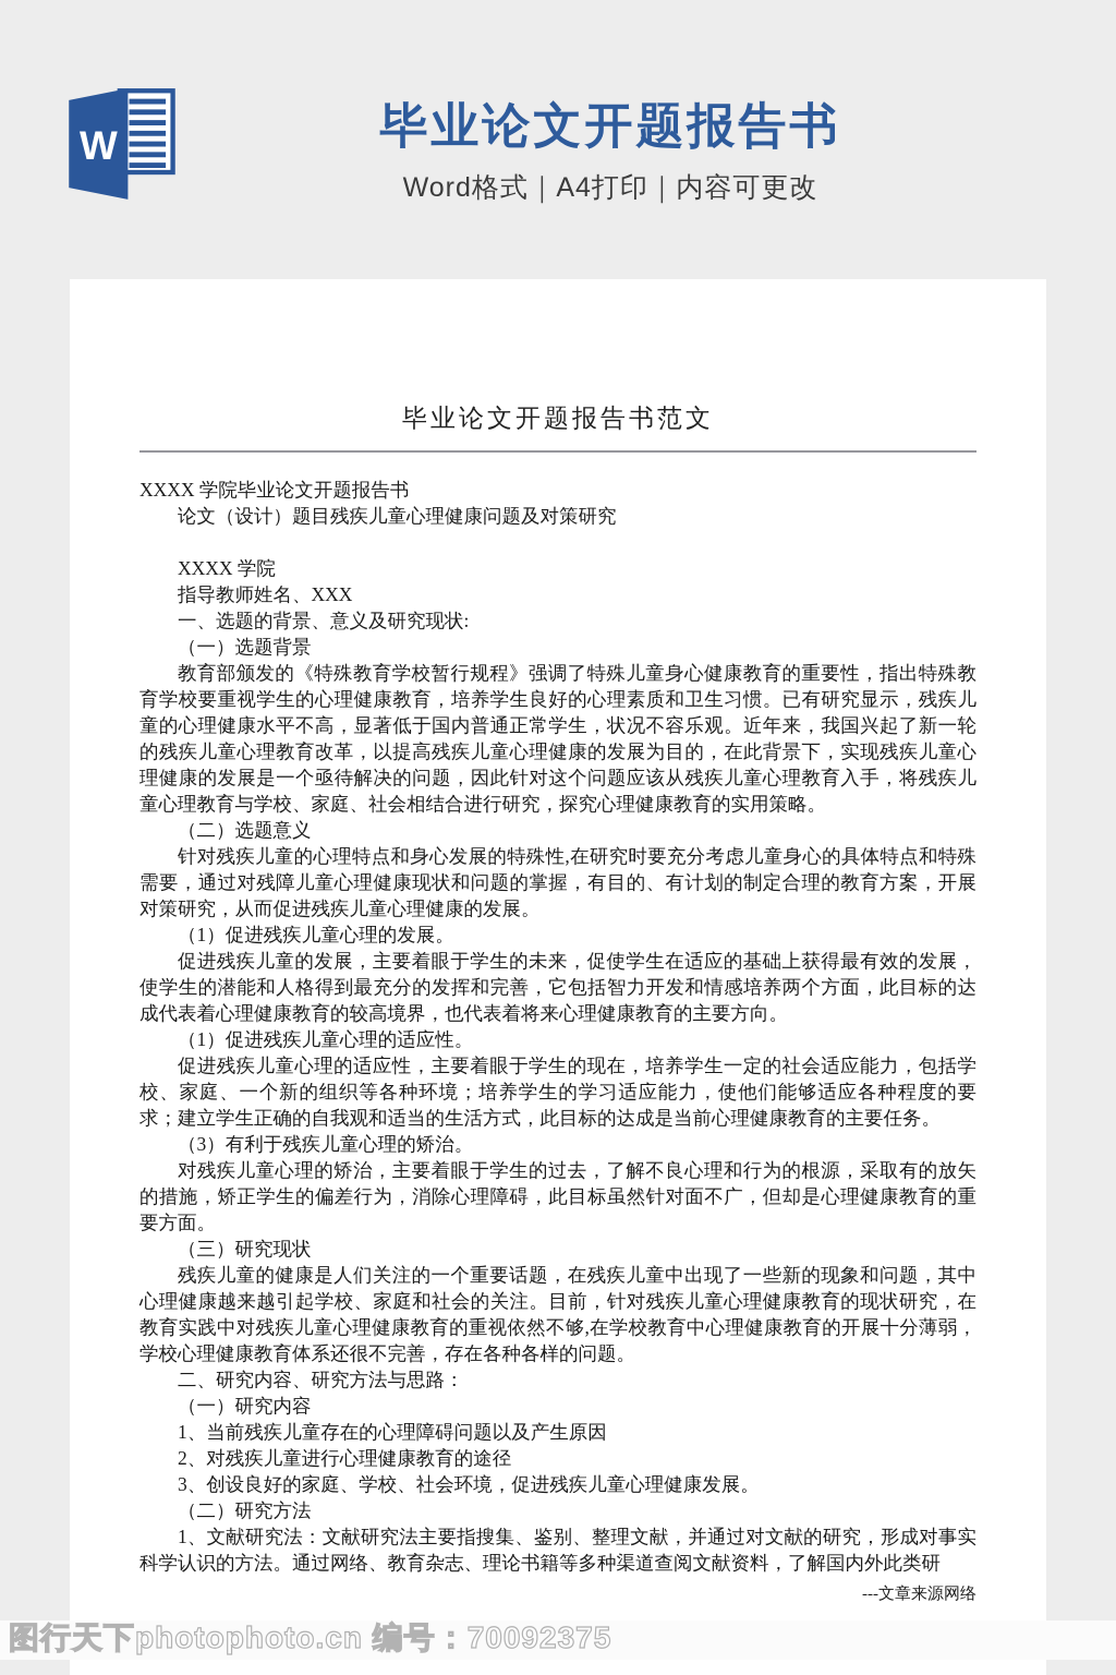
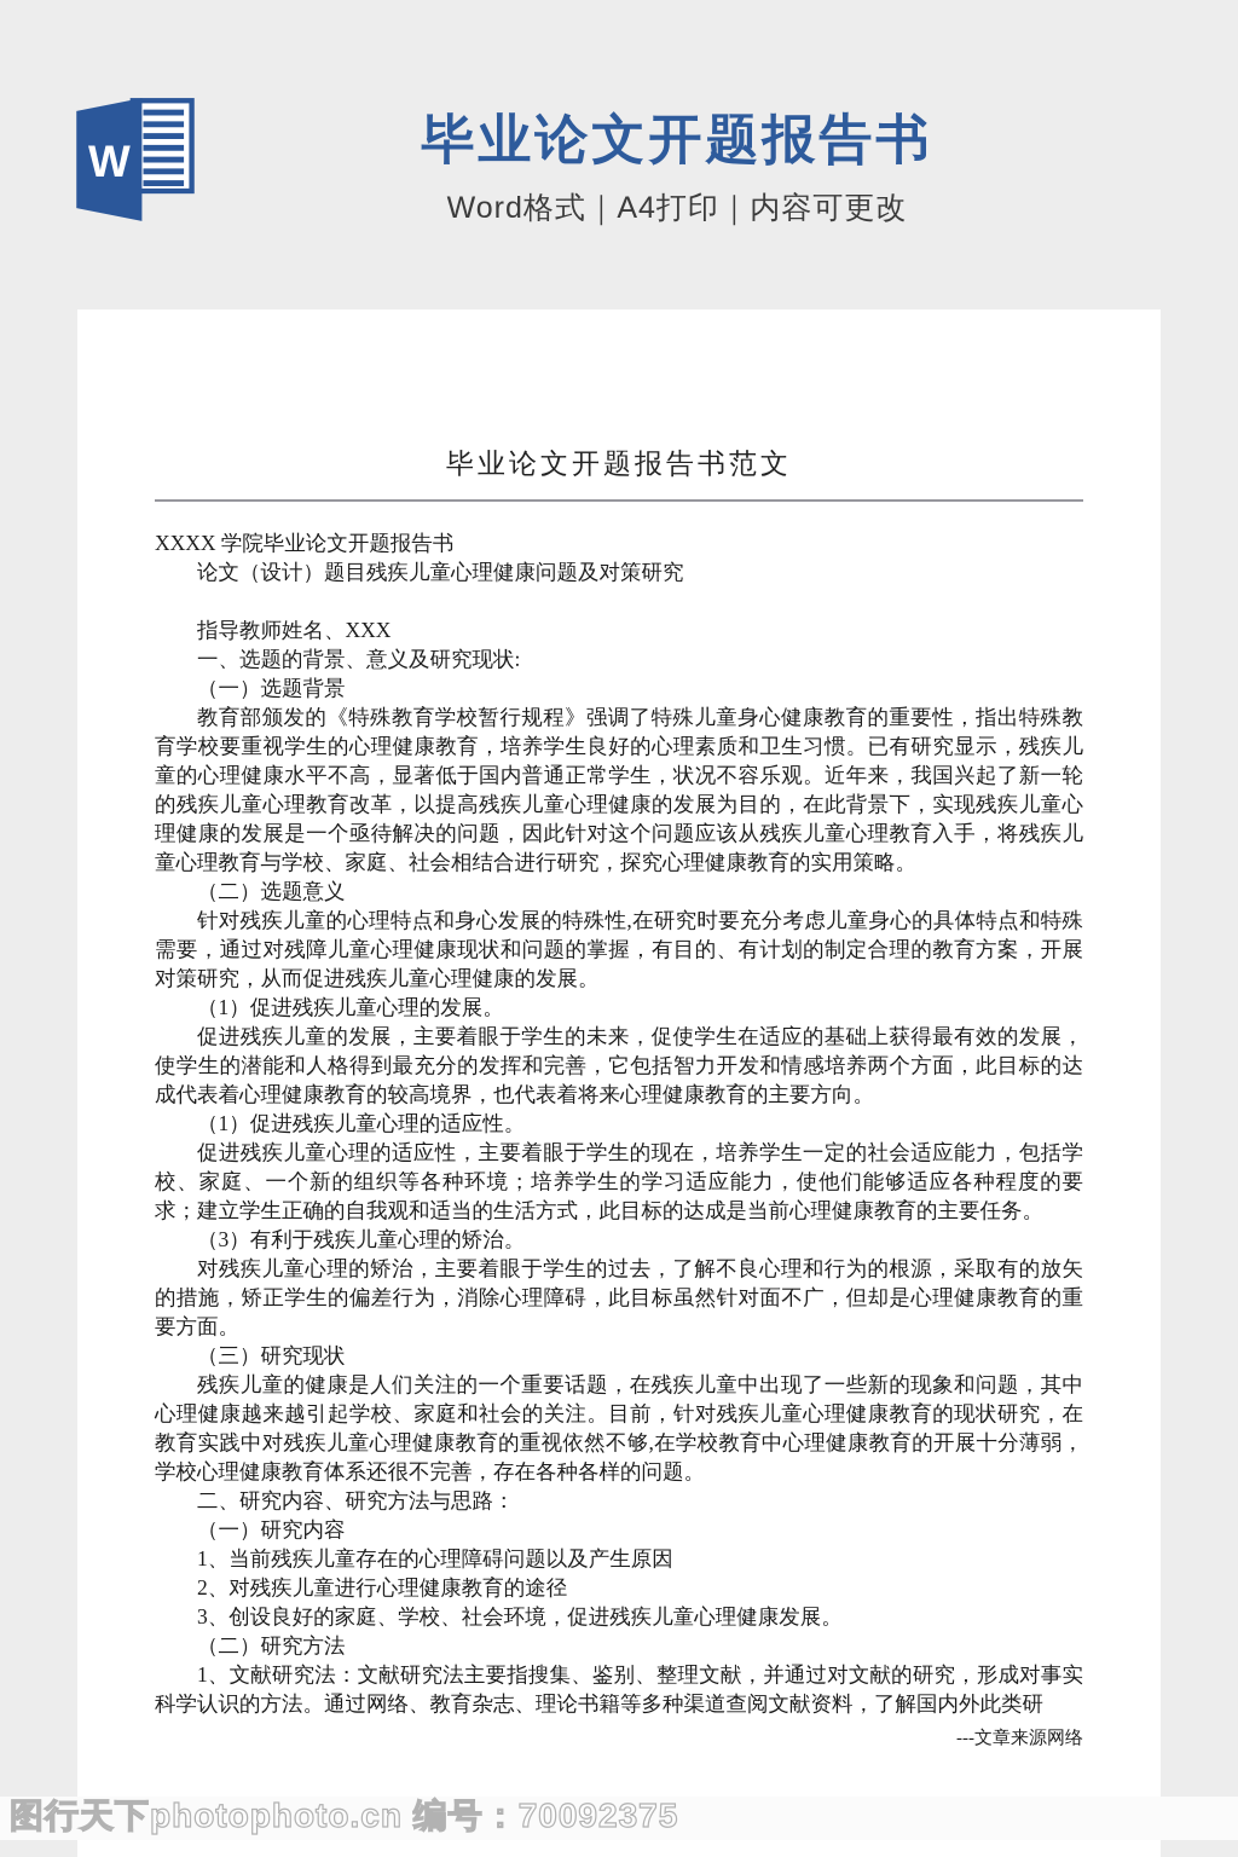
  W
  毕业论文开题报告书
  Word格式｜A4打印｜内容可更改
  毕业论文开题报告书范文
  XXXX 学院毕业论文开题报告书
  论文（设计）题目残疾儿童心理健康问题及对策研究
- XXXX 学院
  指导教师姓名、XXX
  一、选题的背景、意义及研究现状:
  （一）选题背景
  教育部颁发的《特殊教育学校暂行规程》强调了特殊儿童身心健康教育的重要性，指出特殊教育学校要重视学生的心理健康教育，培养学生良好的心理素质和卫生习惯。已有研究显示，残疾儿童的心理健康水平不高，显著低于国内普通正常学生，状况不容乐观。近年来，我国兴起了新一轮的残疾儿童心理教育改革，以提高残疾儿童心理健康的发展为目的，在此背景下，实现残疾儿童心理健康的发展是一个亟待解决的问题，因此针对这个问题应该从残疾儿童心理教育入手，将残疾儿童心理教育与学校、家庭、社会相结合进行研究，探究心理健康教育的实用策略。
  （二）选题意义
  针对残疾儿童的心理特点和身心发展的特殊性,在研究时要充分考虑儿童身心的具体特点和特殊需要，通过对残障儿童心理健康现状和问题的掌握，有目的、有计划的制定合理的教育方案，开展对策研究，从而促进残疾儿童心理健康的发展。
  （1）促进残疾儿童心理的发展。
  促进残疾儿童的发展，主要着眼于学生的未来，促使学生在适应的基础上获得最有效的发展，使学生的潜能和人格得到最充分的发挥和完善，它包括智力开发和情感培养两个方面，此目标的达成代表着心理健康教育的较高境界，也代表着将来心理健康教育的主要方向。
  （1）促进残疾儿童心理的适应性。
  促进残疾儿童心理的适应性，主要着眼于学生的现在，培养学生一定的社会适应能力，包括学校、家庭、一个新的组织等各种环境；培养学生的学习适应能力，使他们能够适应各种程度的要求；建立学生正确的自我观和适当的生活方式，此目标的达成是当前心理健康教育的主要任务。
  （3）有利于残疾儿童心理的矫治。
  对残疾儿童心理的矫治，主要着眼于学生的过去，了解不良心理和行为的根源，采取有的放矢的措施，矫正学生的偏差行为，消除心理障碍，此目标虽然针对面不广，但却是心理健康教育的重要方面。
  （三）研究现状
  残疾儿童的健康是人们关注的一个重要话题，在残疾儿童中出现了一些新的现象和问题，其中心理健康越来越引起学校、家庭和社会的关注。目前，针对残疾儿童心理健康教育的现状研究，在教育实践中对残疾儿童心理健康教育的重视依然不够,在学校教育中心理健康教育的开展十分薄弱，学校心理健康教育体系还很不完善，存在各种各样的问题。
  二、研究内容、研究方法与思路：
  （一）研究内容
  1、当前残疾儿童存在的心理障碍问题以及产生原因
  2、对残疾儿童进行心理健康教育的途径
  3、创设良好的家庭、学校、社会环境，促进残疾儿童心理健康发展。
  （二）研究方法
  1、文献研究法：文献研究法主要指搜集、鉴别、整理文献，并通过对文献的研究，形成对事实科学认识的方法。通过网络、教育杂志、理论书籍等多种渠道查阅文献资料，了解国内外此类研
  ---文章来源网络
  图行天下photophoto.cn 编号：70092375
